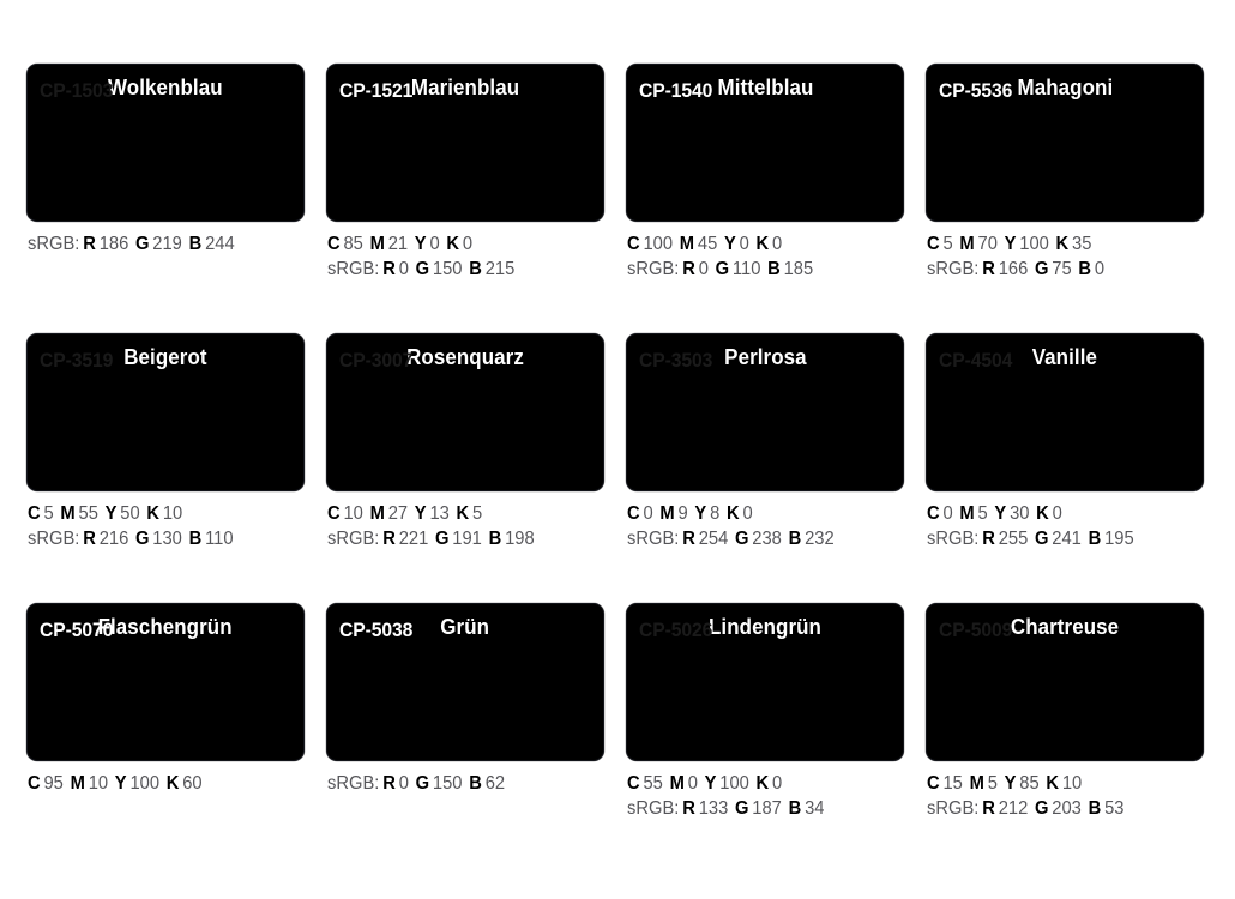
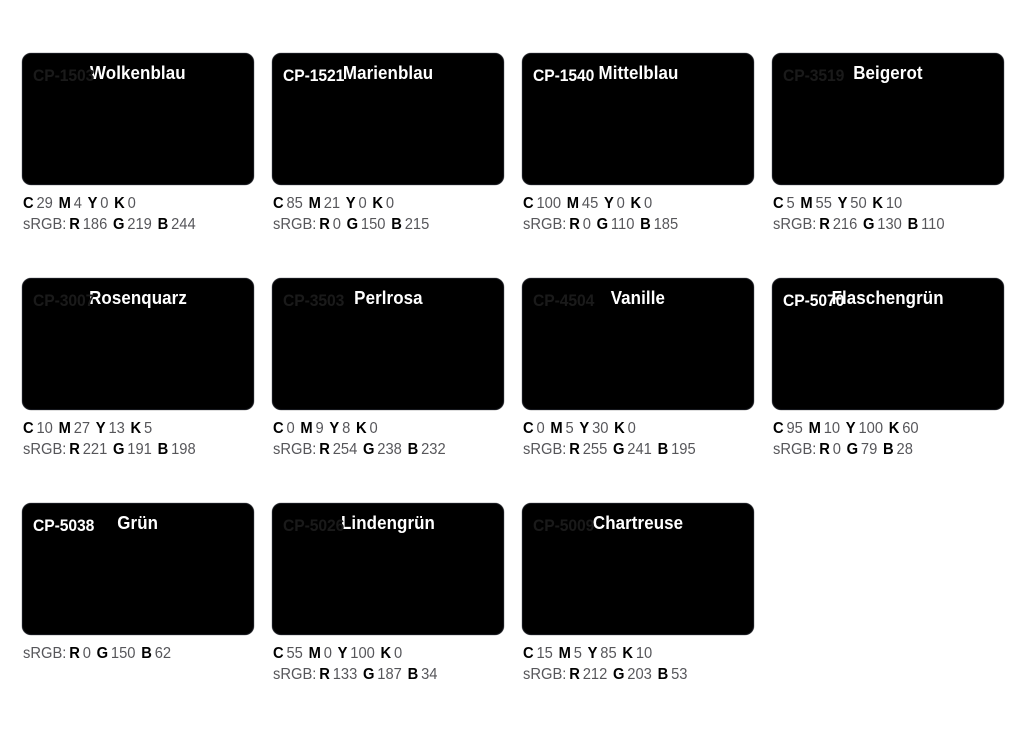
  Wolkenblau
  CP-1503
+ C 29 M 4 Y 0 K 0
  sRGB: R 186 G 219 B 244
  Marienblau
  CP-1521
  C 85 M 21 Y 0 K 0
  sRGB: R 0 G 150 B 215
  Mittelblau
  CP-1540
  C 100 M 45 Y 0 K 0
  sRGB: R 0 G 110 B 185
- Mahagoni
- CP-5536
- C 5 M 70 Y 100 K 35
- sRGB: R 166 G 75 B 0
  Beigerot
  CP-3519
  C 5 M 55 Y 50 K 10
  sRGB: R 216 G 130 B 110
  Rosenquarz
  CP-3007
  C 10 M 27 Y 13 K 5
  sRGB: R 221 G 191 B 198
  Perlrosa
  CP-3503
  C 0 M 9 Y 8 K 0
  sRGB: R 254 G 238 B 232
  Vanille
  CP-4504
  C 0 M 5 Y 30 K 0
  sRGB: R 255 G 241 B 195
  Flaschengrün
  CP-5070
  C 95 M 10 Y 100 K 60
+ sRGB: R 0 G 79 B 28
  Grün
  CP-5038
  sRGB: R 0 G 150 B 62
  Lindengrün
  CP-5026
  C 55 M 0 Y 100 K 0
  sRGB: R 133 G 187 B 34
  Chartreuse
  CP-5009
  C 15 M 5 Y 85 K 10
  sRGB: R 212 G 203 B 53
